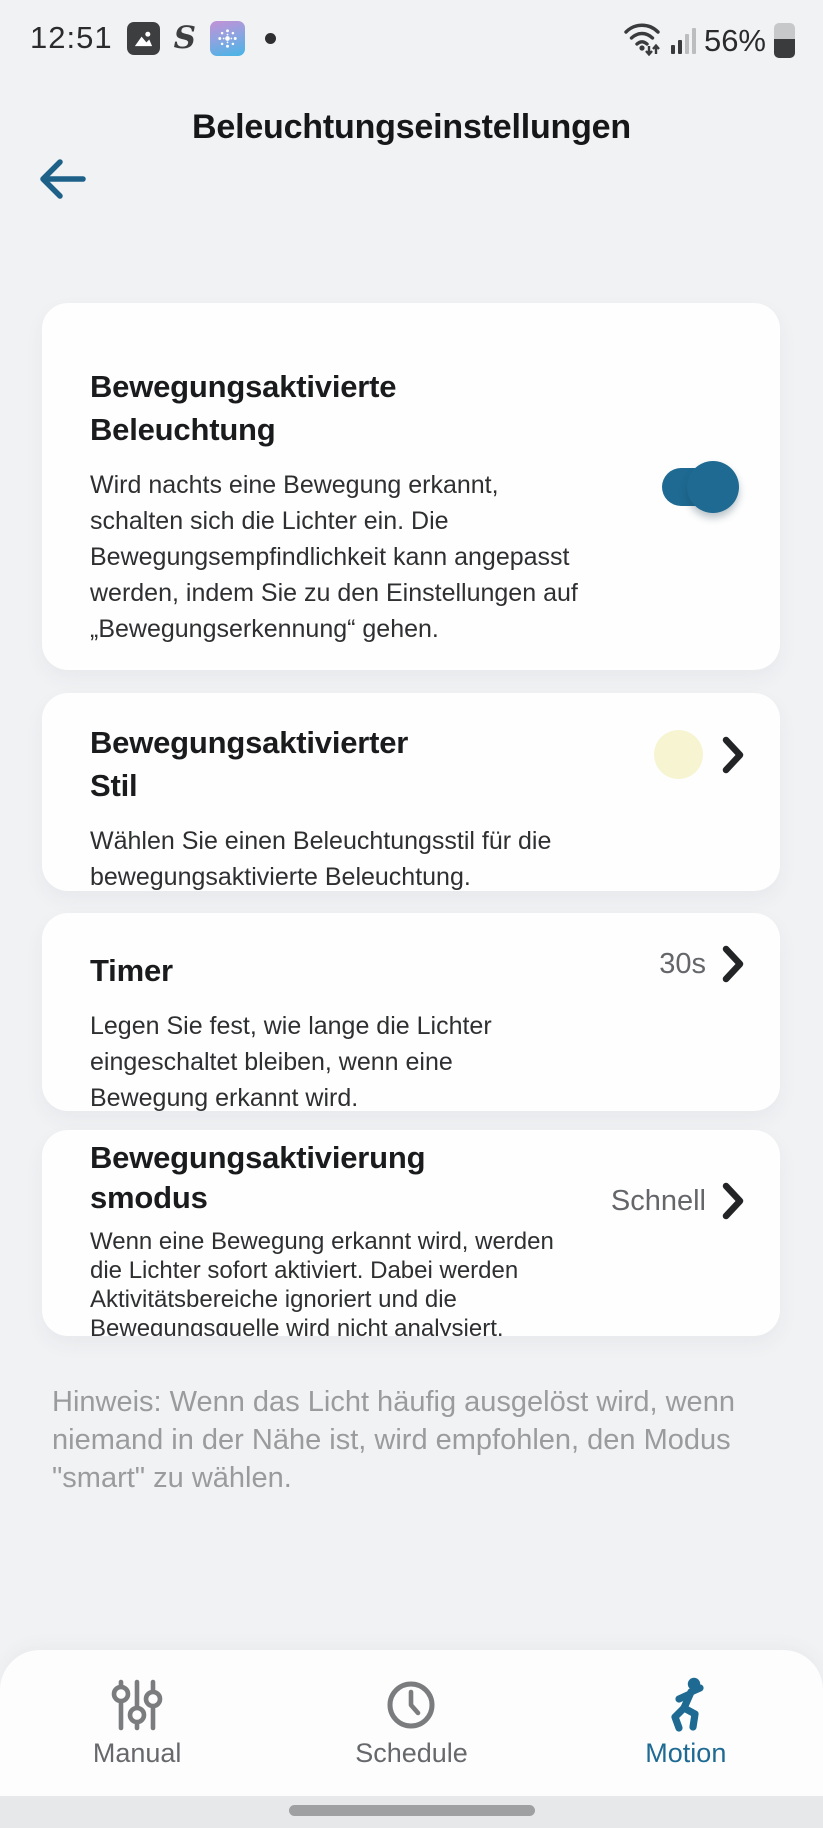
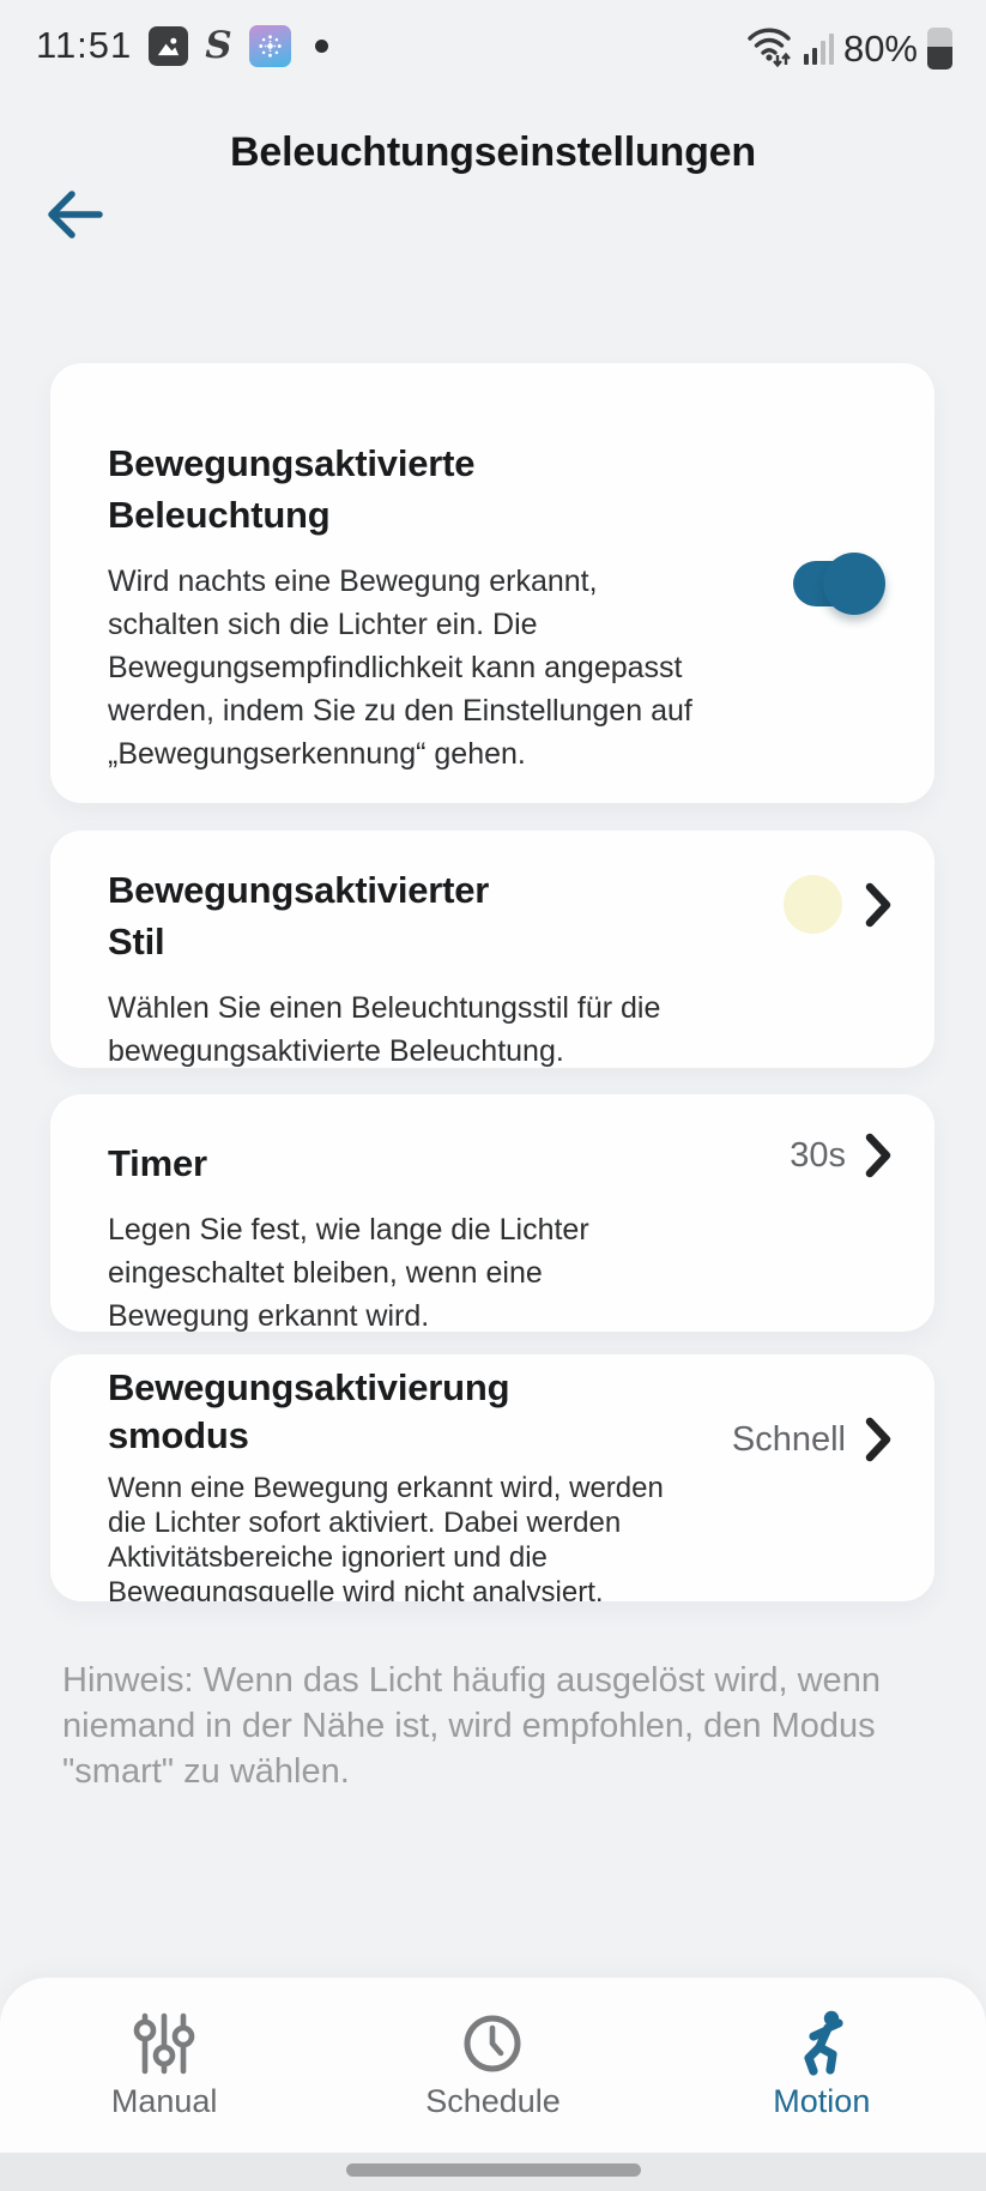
- 12:51
+ 11:51
  S
- 56%
+ 80%
  Beleuchtungseinstellungen
  Bewegungsaktivierte
  Beleuchtung
  Wird nachts eine Bewegung erkannt,
  schalten sich die Lichter ein. Die
  Bewegungsempfindlichkeit kann angepasst
  werden, indem Sie zu den Einstellungen auf
  „Bewegungserkennung“ gehen.
  Bewegungsaktivierter
  Stil
  Wählen Sie einen Beleuchtungsstil für die
  bewegungsaktivierte Beleuchtung.
  Timer
  Legen Sie fest, wie lange die Lichter
  eingeschaltet bleiben, wenn eine
  Bewegung erkannt wird.
  30s
  Bewegungsaktivierung
  smodus
  Wenn eine Bewegung erkannt wird, werden
  die Lichter sofort aktiviert. Dabei werden
  Aktivitätsbereiche ignoriert und die
  Bewegungsquelle wird nicht analysiert.
  Schnell
  Hinweis: Wenn das Licht häufig ausgelöst wird, wenn
  niemand in der Nähe ist, wird empfohlen, den Modus
  "smart" zu wählen.
  Manual
  Schedule
  Motion
